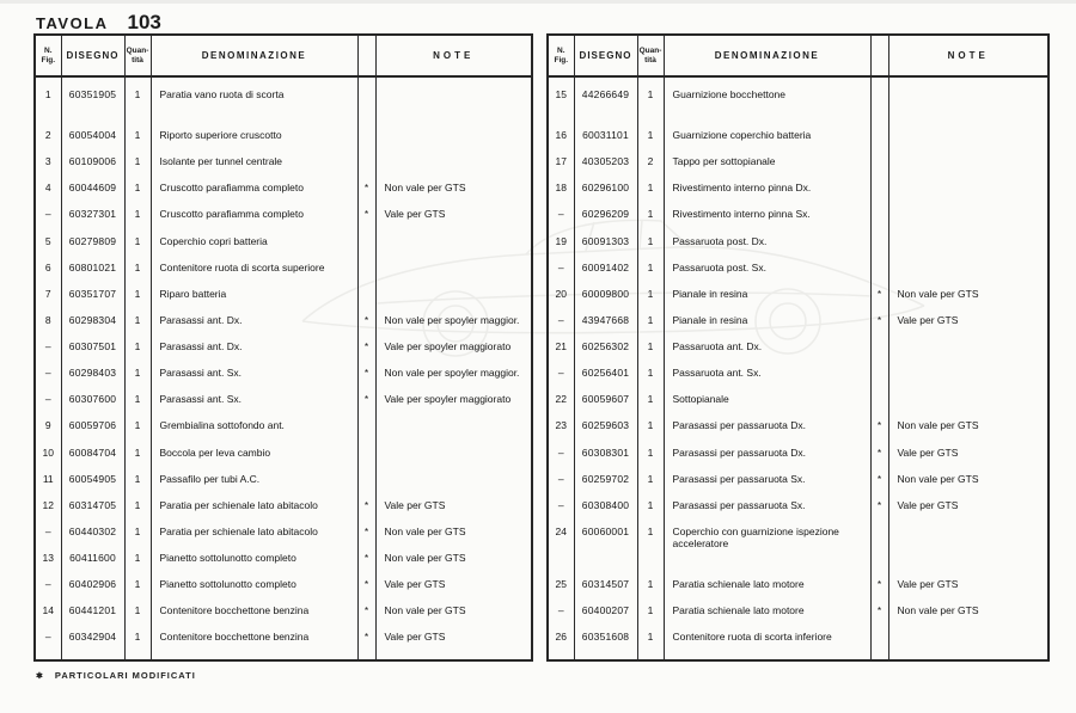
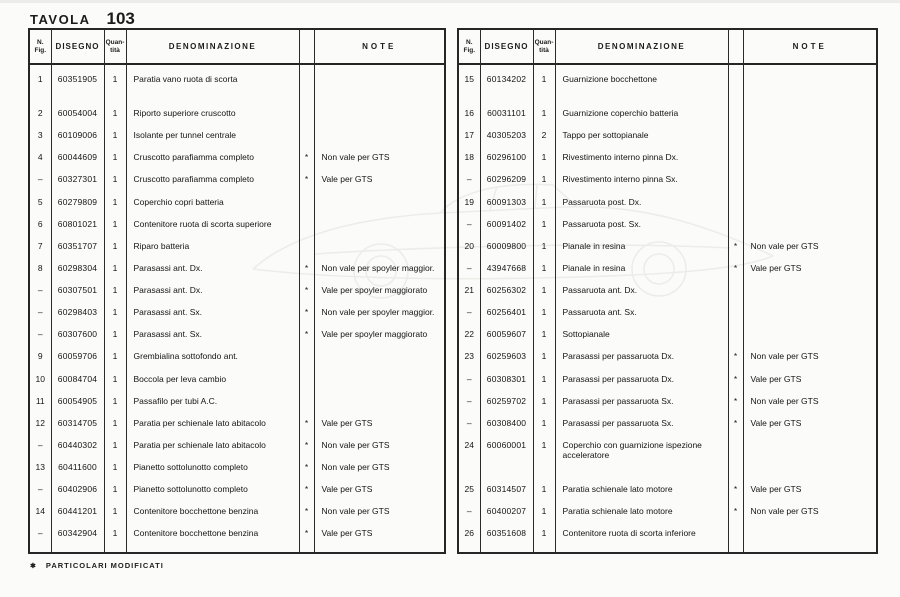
  TAVOLA 103
  1	60351905	1	Paratia vano ruota di scorta
  2	60054004	1	Riporto superiore cruscotto
  3	60109006	1	Isolante per tunnel centrale
  4	60044609	1	Cruscotto parafiamma completo	*	Non vale per GTS
  –	60327301	1	Cruscotto parafiamma completo	*	Vale per GTS
  5	60279809	1	Coperchio copri batteria
  6	60801021	1	Contenitore ruota di scorta superiore
  7	60351707	1	Riparo batteria
  8	60298304	1	Parasassi ant. Dx.	*	Non vale per spoyler maggior.
  –	60307501	1	Parasassi ant. Dx.	*	Vale per spoyler maggiorato
  –	60298403	1	Parasassi ant. Sx.	*	Non vale per spoyler maggior.
  –	60307600	1	Parasassi ant. Sx.	*	Vale per spoyler maggiorato
  9	60059706	1	Grembialina sottofondo ant.
  10	60084704	1	Boccola per leva cambio
  11	60054905	1	Passafilo per tubi A.C.
  12	60314705	1	Paratia per schienale lato abitacolo	*	Vale per GTS
  –	60440302	1	Paratia per schienale lato abitacolo	*	Non vale per GTS
  13	60411600	1	Pianetto sottolunotto completo	*	Non vale per GTS
  –	60402906	1	Pianetto sottolunotto completo	*	Vale per GTS
  14	60441201	1	Contenitore bocchettone benzina	*	Non vale per GTS
  –	60342904	1	Contenitore bocchettone benzina	*	Vale per GTS
- 15	44266649	1	Guarnizione bocchettone
+ 15	60134202	1	Guarnizione bocchettone
  16	60031101	1	Guarnizione coperchio batteria
  17	40305203	2	Tappo per sottopianale
  18	60296100	1	Rivestimento interno pinna Dx.
  –	60296209	1	Rivestimento interno pinna Sx.
  19	60091303	1	Passaruota post. Dx.
  –	60091402	1	Passaruota post. Sx.
  20	60009800	1	Pianale in resina	*	Non vale per GTS
  –	43947668	1	Pianale in resina	*	Vale per GTS
  21	60256302	1	Passaruota ant. Dx.
  –	60256401	1	Passaruota ant. Sx.
  22	60059607	1	Sottopianale
  23	60259603	1	Parasassi per passaruota Dx.	*	Non vale per GTS
  –	60308301	1	Parasassi per passaruota Dx.	*	Vale per GTS
  –	60259702	1	Parasassi per passaruota Sx.	*	Non vale per GTS
  –	60308400	1	Parasassi per passaruota Sx.	*	Vale per GTS
  24	60060001	1	Coperchio con guarnizione ispezione acceleratore
  25	60314507	1	Paratia schienale lato motore	*	Vale per GTS
  –	60400207	1	Paratia schienale lato motore	*	Non vale per GTS
  26	60351608	1	Contenitore ruota di scorta inferiore
  PARTICOLARI MODIFICATI
